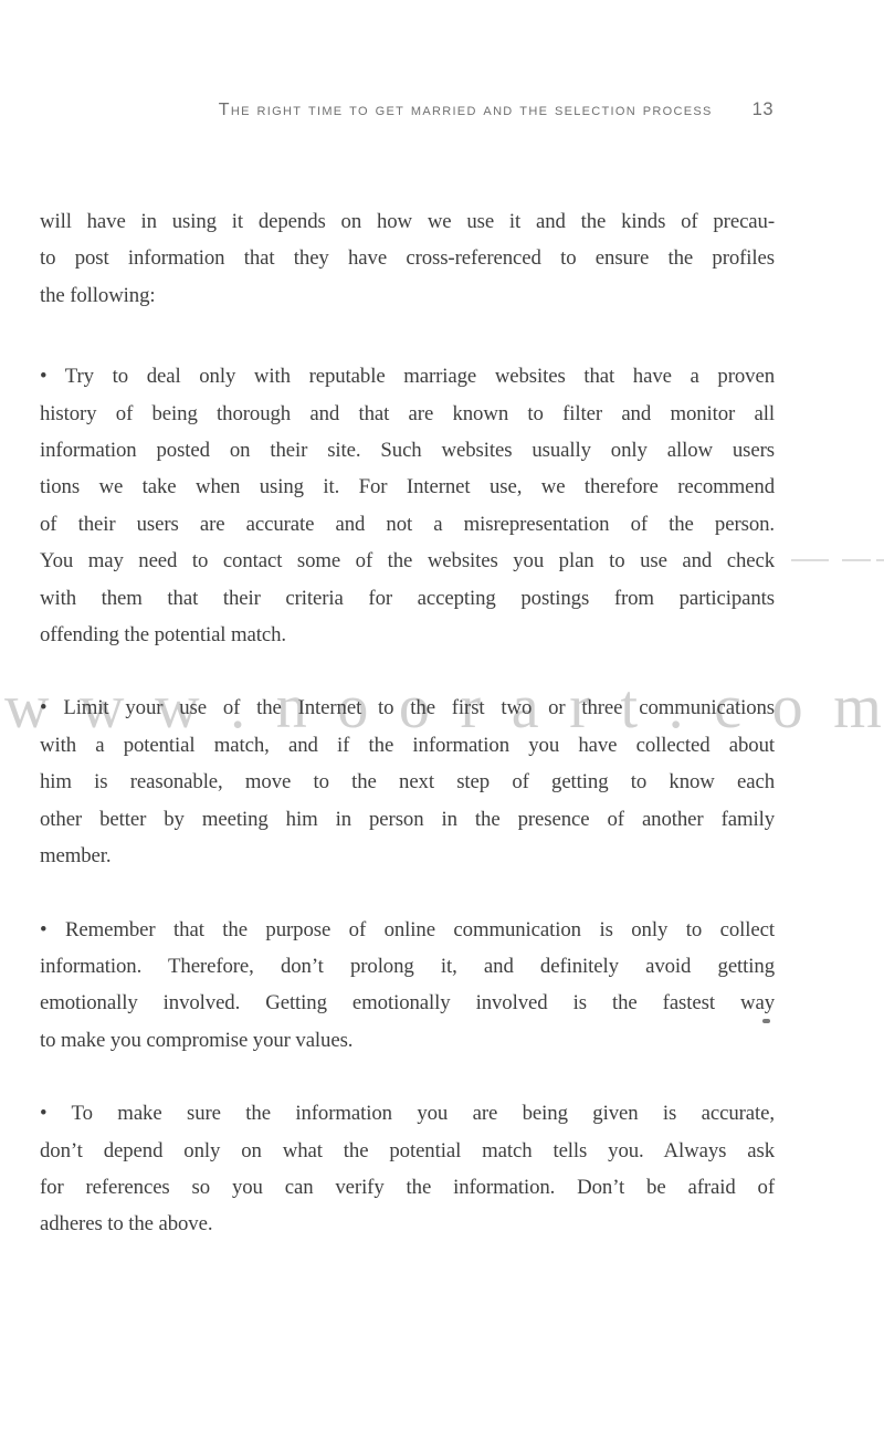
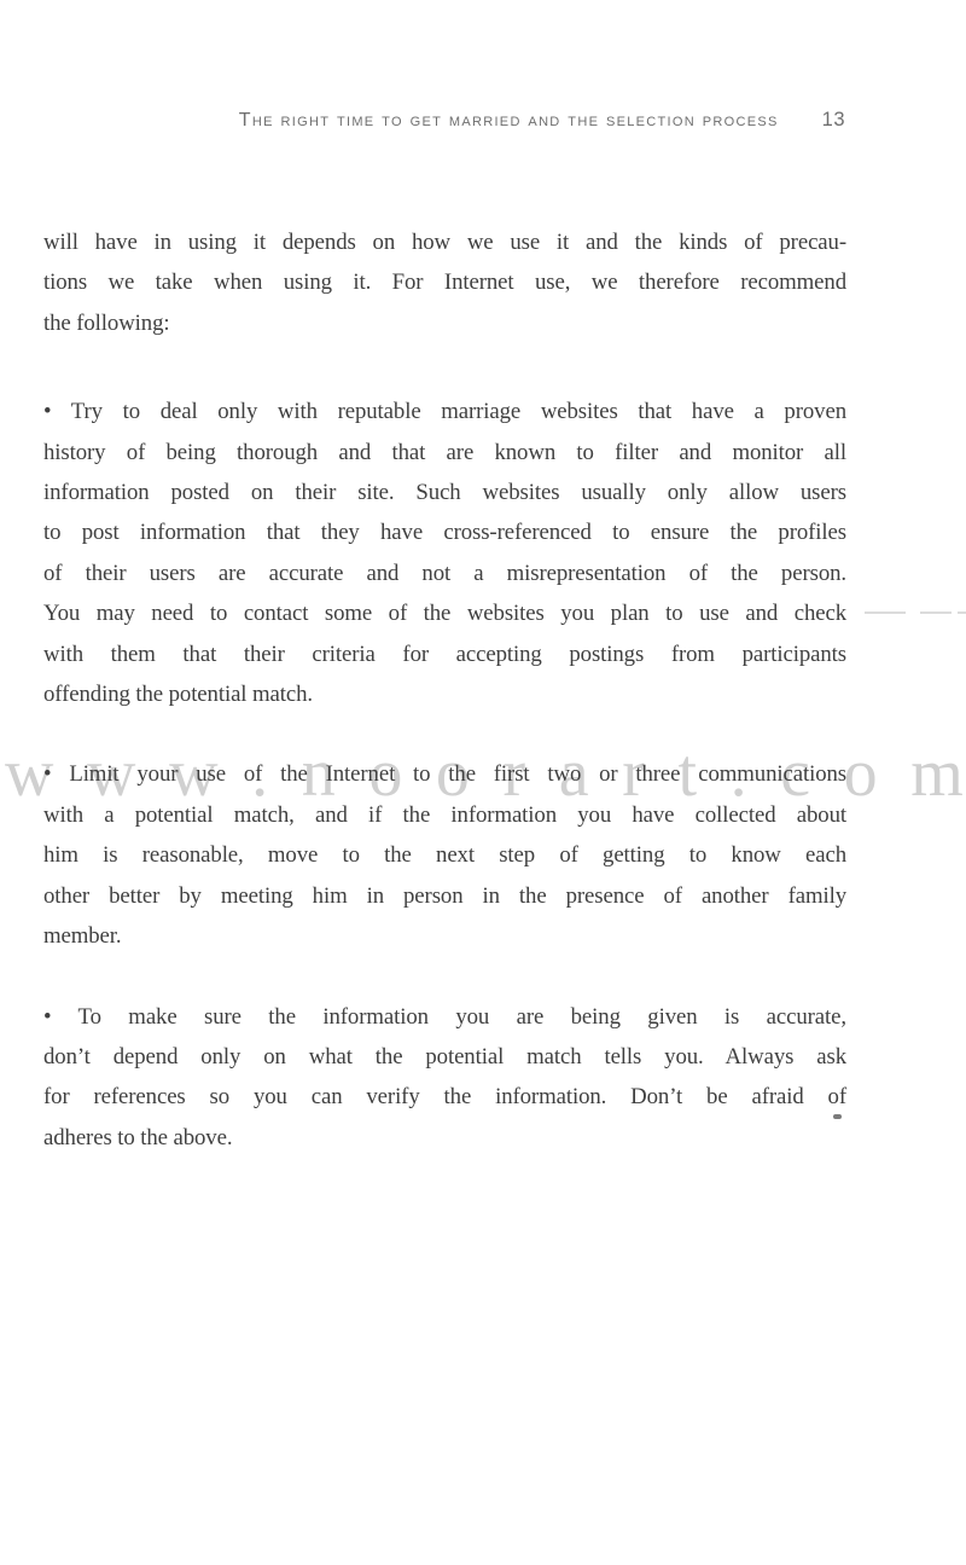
  The right time to get married and the selection process
  13
  w
  w
  w
  .
  n
  o
  o
  r
  a
  r
  t
  .
  c
  o
  m
  will have in using it depends on how we use it and the kinds of precau-
- to post information that they have cross-referenced to ensure the profiles
+ tions we take when using it. For Internet use, we therefore recommend
  the following:
  • Try to deal only with reputable marriage websites that have a proven
  history of being thorough and that are known to filter and monitor all
  information posted on their site. Such websites usually only allow users
- tions we take when using it. For Internet use, we therefore recommend
+ to post information that they have cross-referenced to ensure the profiles
  of their users are accurate and not a misrepresentation of the person.
  You may need to contact some of the websites you plan to use and check
  with them that their criteria for accepting postings from participants
  offending the potential match.
  • Limit your use of the Internet to the first two or three communications
  with a potential match, and if the information you have collected about
  him is reasonable, move to the next step of getting to know each
  other better by meeting him in person in the presence of another family
  member.
- • Remember that the purpose of online communication is only to collect
- information. Therefore, don’t prolong it, and definitely avoid getting
- emotionally involved. Getting emotionally involved is the fastest way
- to make you compromise your values.
  • To make sure the information you are being given is accurate,
  don’t depend only on what the potential match tells you. Always ask
  for references so you can verify the information. Don’t be afraid of
  adheres to the above.
